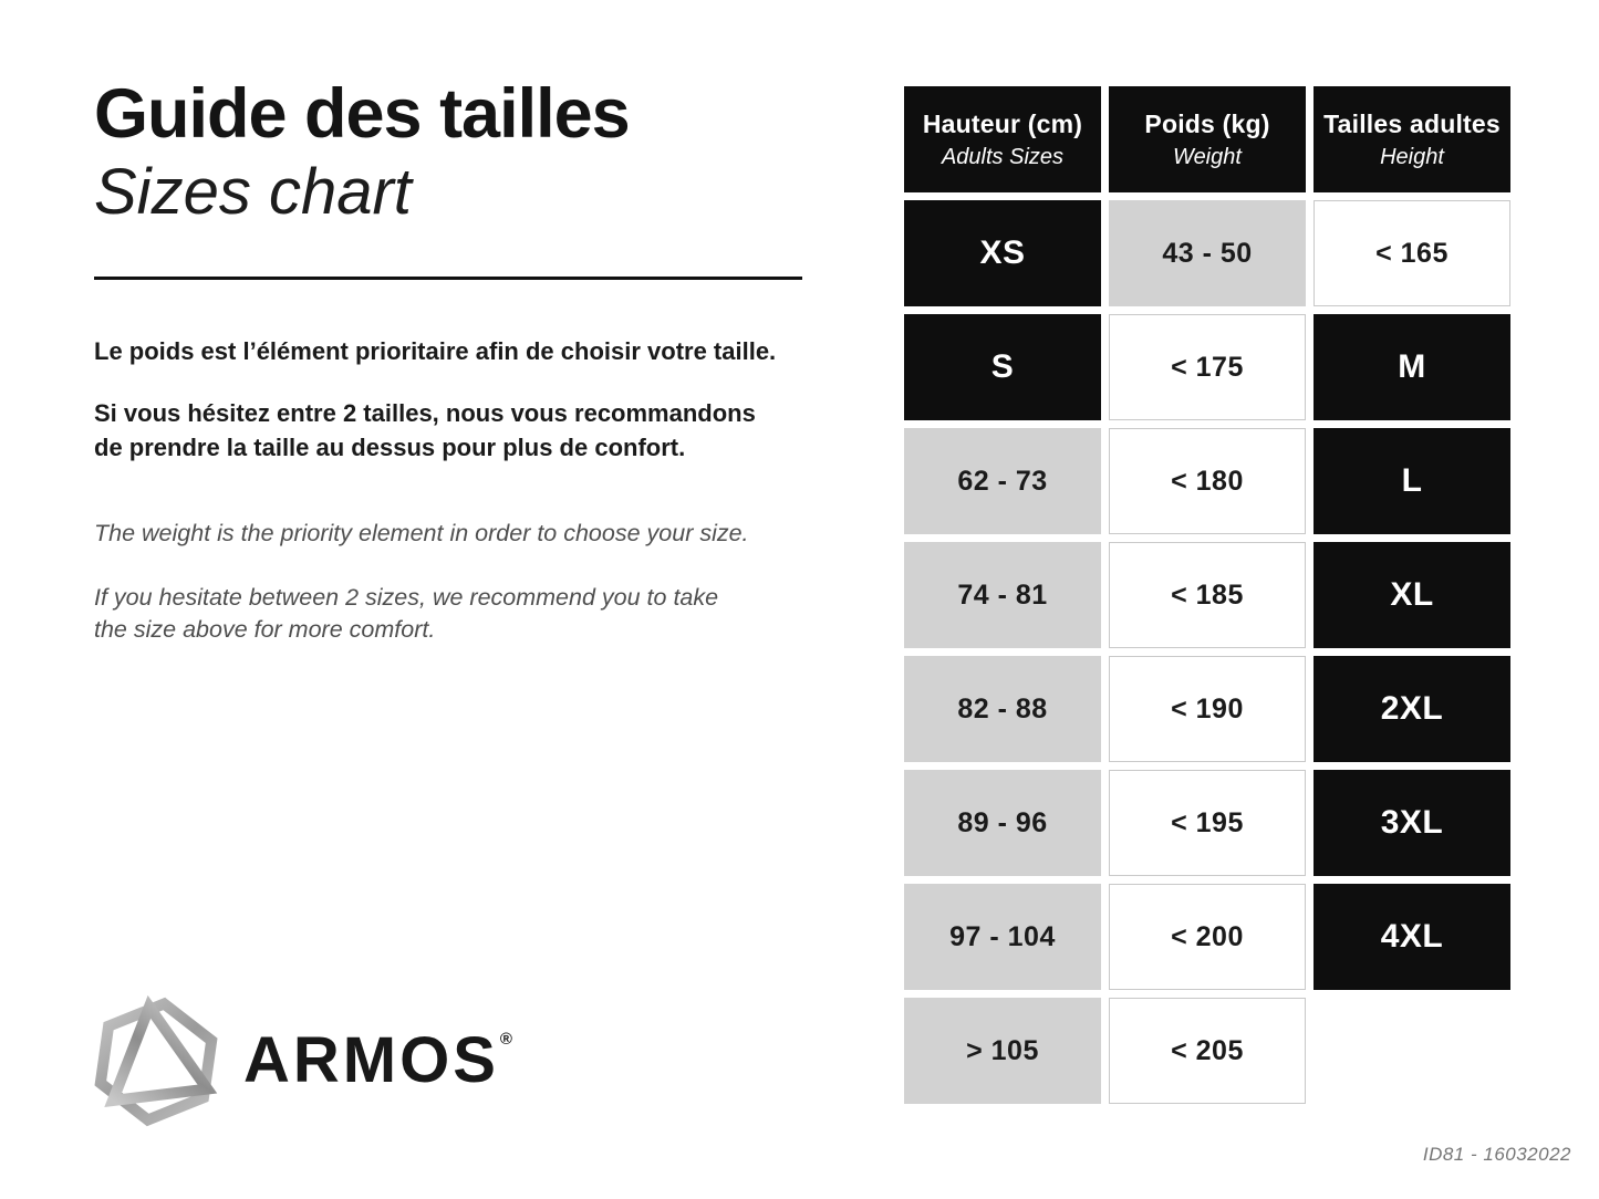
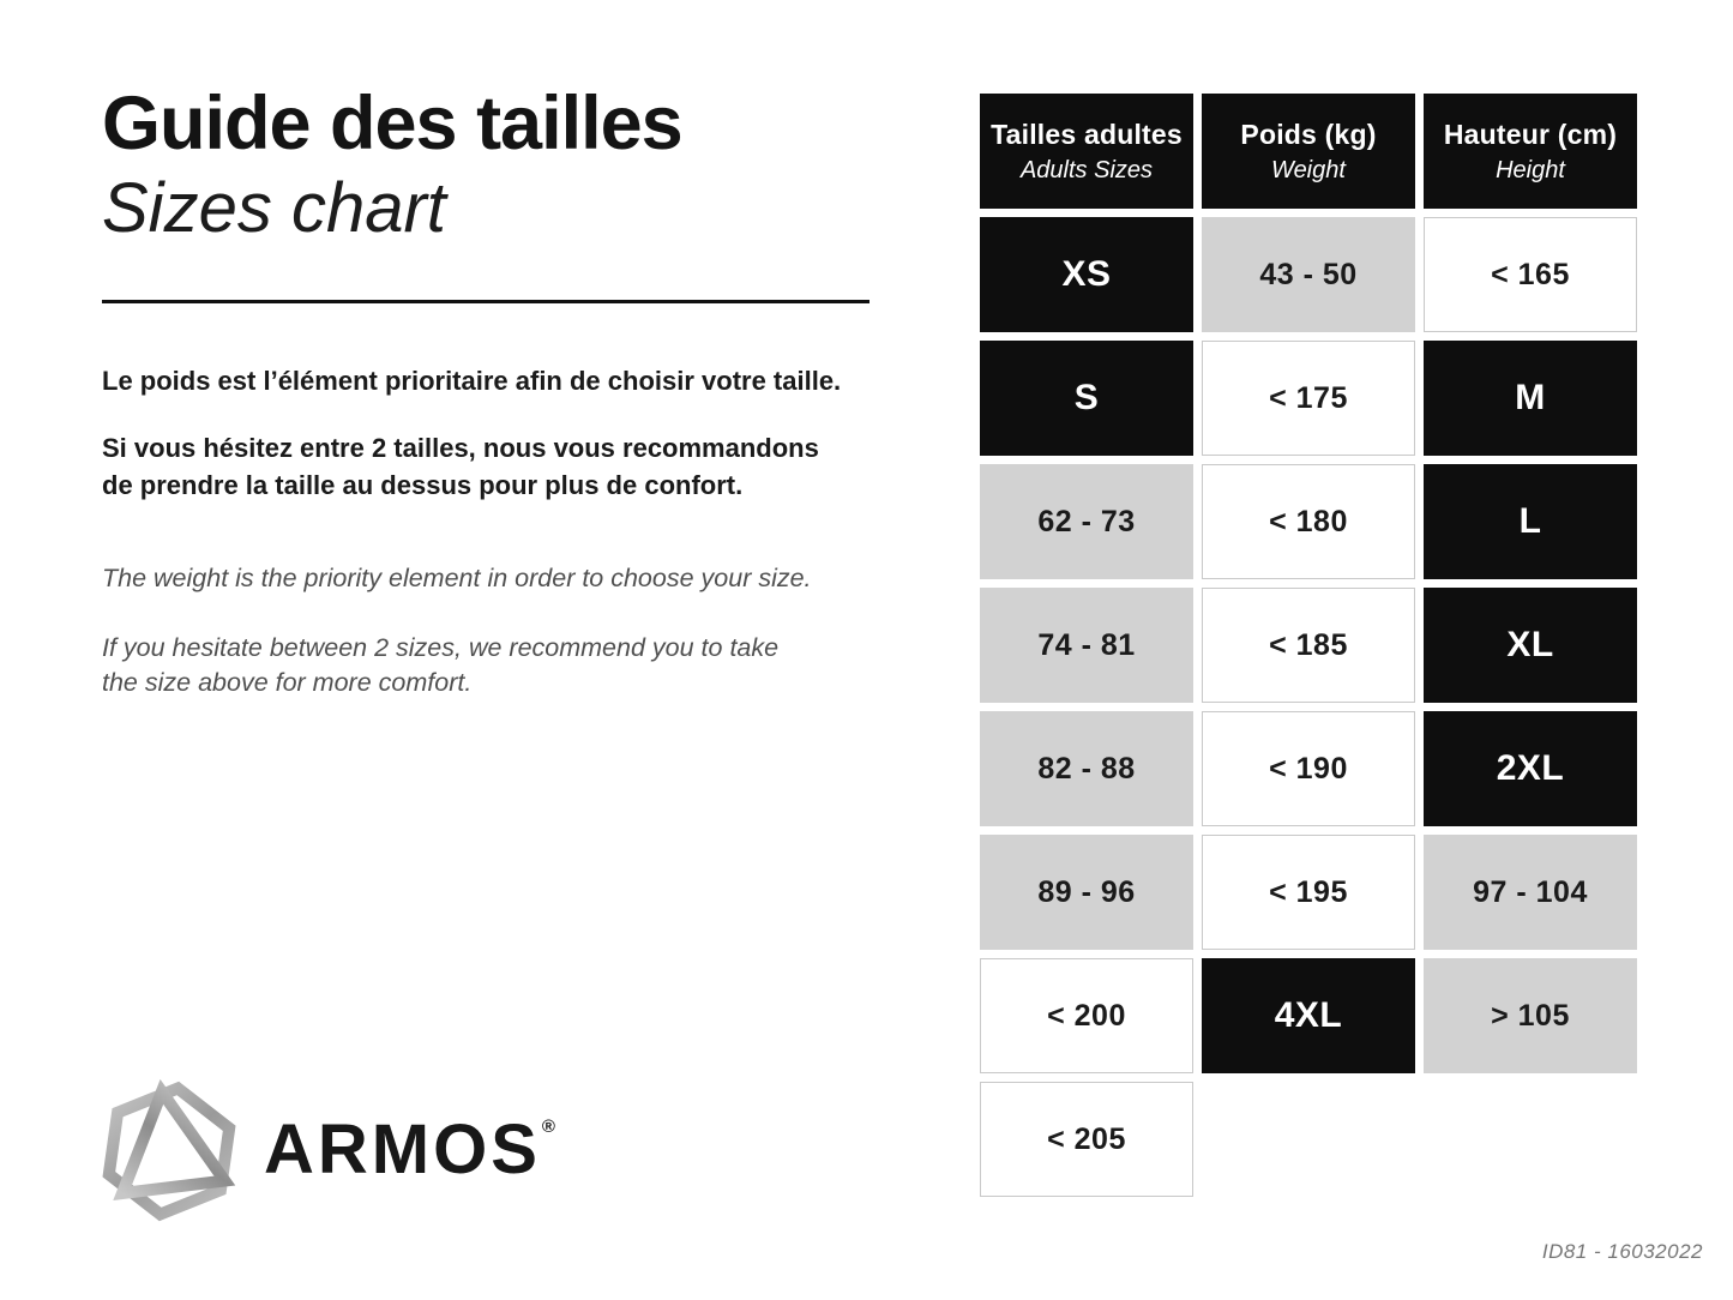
  Guide des tailles
  Sizes chart
  Le poids est l’élément prioritaire afin de choisir votre taille.
  Si vous hésitez entre 2 tailles, nous vous recommandons
  de prendre la taille au dessus pour plus de confort.
  The weight is the priority element in order to choose your size.
  If you hesitate between 2 sizes, we recommend you to take
  the size above for more comfort.
  ARMOS
  ®
- Hauteur (cm)
+ Tailles adultes
  Adults Sizes
  Poids (kg)
  Weight
- Tailles adultes
+ Hauteur (cm)
  Height
  XS
  43 - 50
  < 165
  S
  < 175
  M
  62 - 73
  < 180
  L
  74 - 81
  < 185
  XL
  82 - 88
  < 190
  2XL
  89 - 96
  < 195
- 3XL
  97 - 104
  < 200
  4XL
  > 105
  < 205
  ID81 - 16032022
